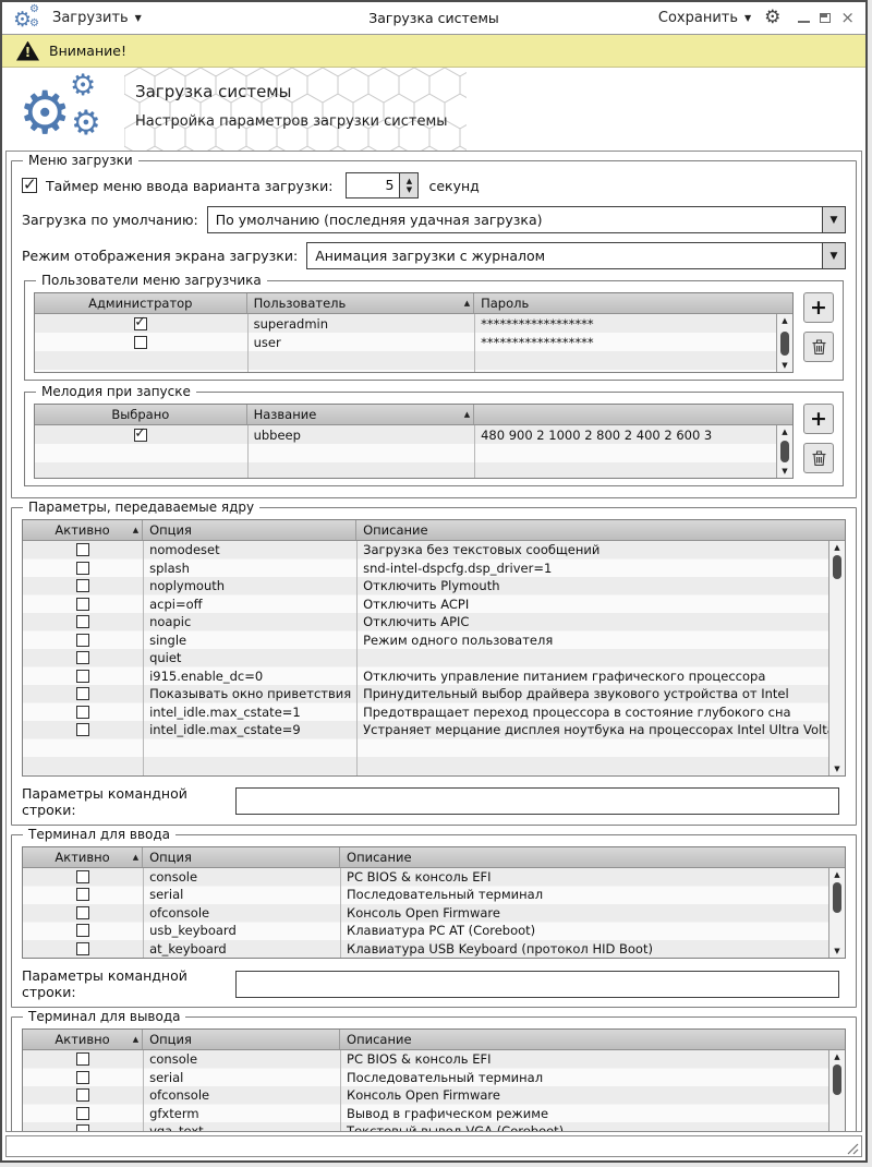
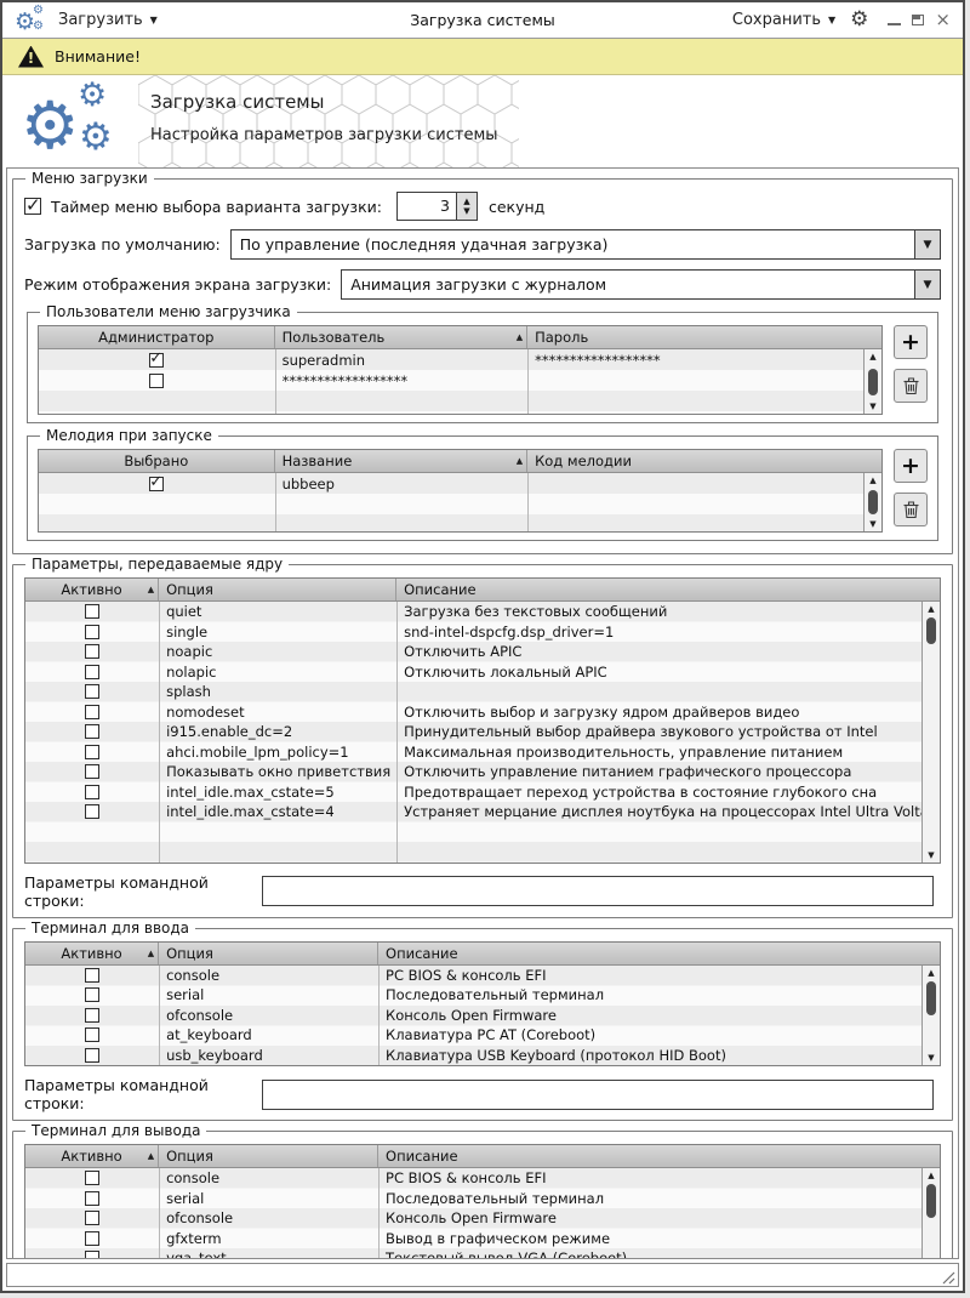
  ⚙
  ⚙
  ⚙
  Загрузить
  ▼
  Загрузка системы
  Сохранить
  ▼
  ⚙
  ×
  Внимание!
  ⚙
  ⚙
  ⚙
  Загрузка системы
  Настройка параметров загрузки системы
  Меню загрузки
- Таймер меню ввода варианта загрузки:
+ Таймер меню выбора варианта загрузки:
- 5
+ 3
  ▲
  ▼
  секунд
  Загрузка по умолчанию:
- По умолчанию (последняя удачная загрузка)
+ По управление (последняя удачная загрузка)
  ▼
  Режим отображения экрана загрузки:
  Анимация загрузки с журналом
  ▼
  Пользователи меню загрузчика
  Администратор
  Пользователь
  ▲
  Пароль
  superadmin
  ******************
- user
  ******************
  ▲
  ▼
  +
  Мелодия при запуске
  Выбрано
  Название
  ▲
+ Код мелодии
  ubbeep
- 480 900 2 1000 2 800 2 400 2 600 3
  ▲
  ▼
  +
  Параметры, передаваемые ядру
  Активно
  ▲
  Опция
  Описание
- nomodeset
+ quiet
  Загрузка без текстовых сообщений
- splash
+ single
  snd-intel-dspcfg.dsp_driver=1
- noplymouth
- Отключить Plymouth
- acpi=off
- Отключить ACPI
  noapic
  Отключить APIC
+ nolapic
+ Отключить локальный APIC
- single
+ splash
- Режим одного пользователя
- quiet
+ nomodeset
+ Отключить выбор и загрузку ядром драйверов видео
- i915.enable_dc=0
+ i915.enable_dc=2
- Отключить управление питанием графического процессора
+ Принудительный выбор драйвера звукового устройства от Intel
+ ahci.mobile_lpm_policy=1
+ Максимальная производительность, управление питанием
  Показывать окно приветствия
- Принудительный выбор драйвера звукового устройства от Intel
+ Отключить управление питанием графического процессора
- intel_idle.max_cstate=1
+ intel_idle.max_cstate=5
- Предотвращает переход процессора в состояние глубокого сна
+ Предотвращает переход устройства в состояние глубокого сна
- intel_idle.max_cstate=9
+ intel_idle.max_cstate=4
  Устраняет мерцание дисплея ноутбука на процессорах Intel Ultra Volt
  ▲
  ▼
  Параметры командной строки:
  Терминал для ввода
  Активно
  ▲
  Опция
  Описание
  console
  PC BIOS & консоль EFI
  serial
  Последовательный терминал
  ofconsole
  Консоль Open Firmware
- usb_keyboard
+ at_keyboard
  Клавиатура PC AT (Coreboot)
- at_keyboard
+ usb_keyboard
  Клавиатура USB Keyboard (протокол HID Boot)
  ▲
  ▼
  Параметры командной строки:
  Терминал для вывода
  Активно
  ▲
  Опция
  Описание
  console
  PC BIOS & консоль EFI
  serial
  Последовательный терминал
  ofconsole
  Консоль Open Firmware
  gfxterm
  Вывод в графическом режиме
  ▲
